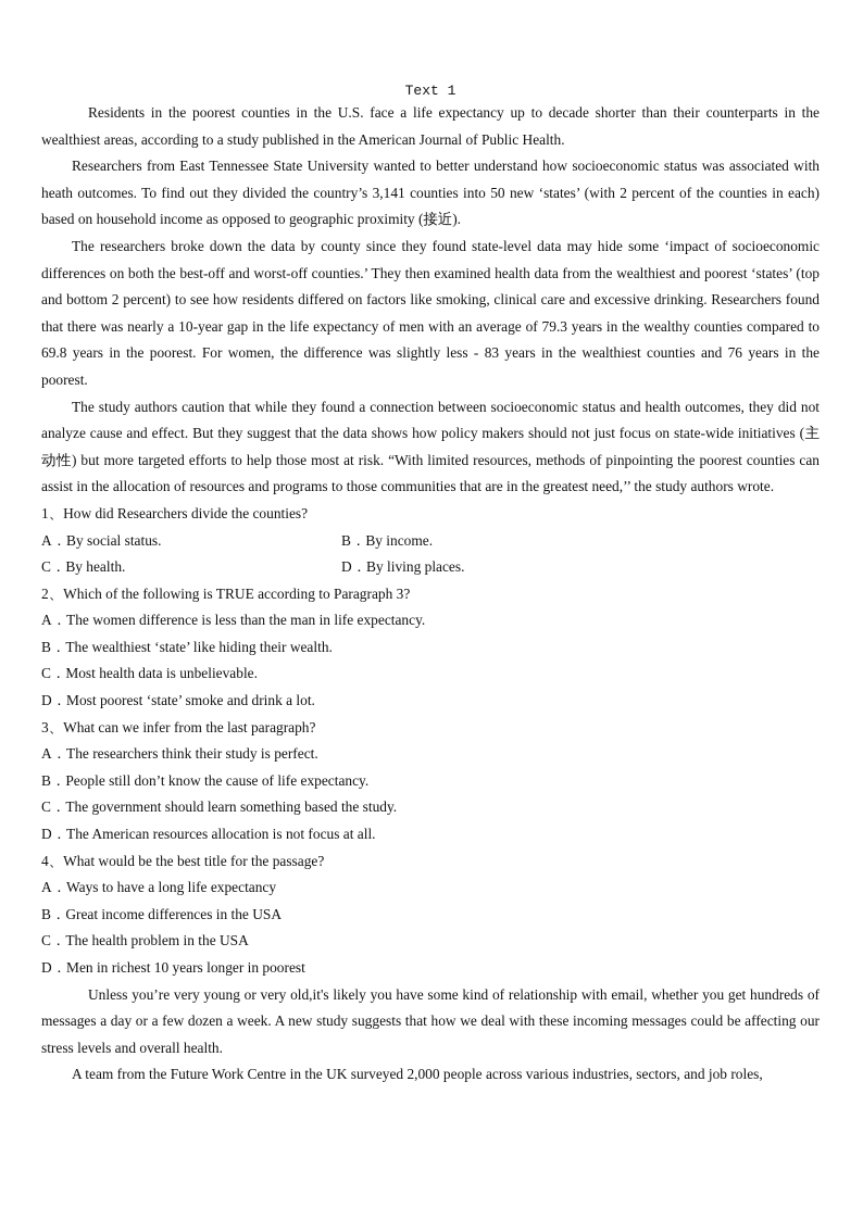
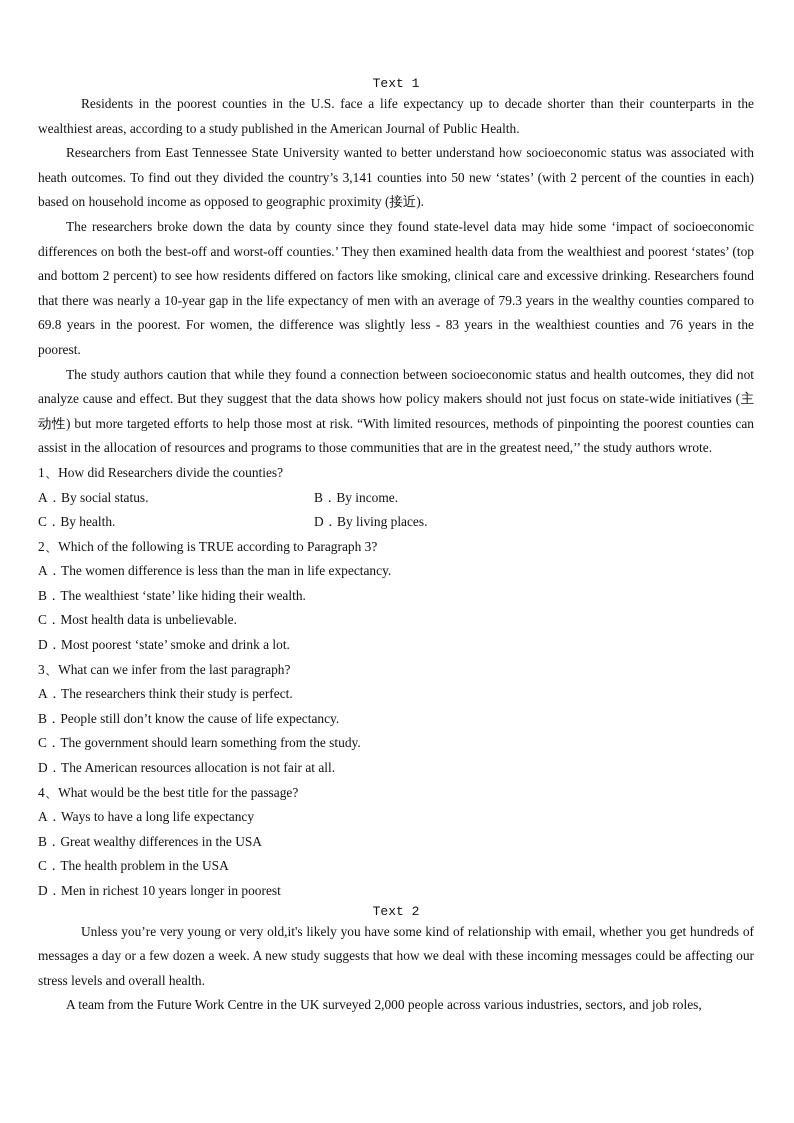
  Text 1
  Residents in the poorest counties in the U.S. face a life expectancy up to decade shorter than their counterparts in the wealthiest areas, according to a study published in the American Journal of Public Health.
  Researchers from East Tennessee State University wanted to better understand how socioeconomic status was associated with heath outcomes. To find out they divided the country’s 3,141 counties into 50 new ‘states’ (with 2 percent of the counties in each) based on household income as opposed to geographic proximity (接近).
  The researchers broke down the data by county since they found state-level data may hide some ‘impact of socioeconomic differences on both the best-off and worst-off counties.’ They then examined health data from the wealthiest and poorest ‘states’ (top and bottom 2 percent) to see how residents differed on factors like smoking, clinical care and excessive drinking. Researchers found that there was nearly a 10-year gap in the life expectancy of men with an average of 79.3 years in the wealthy counties compared to 69.8 years in the poorest. For women, the difference was slightly less - 83 years in the wealthiest counties and 76 years in the poorest.
  The study authors caution that while they found a connection between socioeconomic status and health outcomes, they did not analyze cause and effect. But they suggest that the data shows how policy makers should not just focus on state-wide initiatives (主动性) but more targeted efforts to help those most at risk. “With limited resources, methods of pinpointing the poorest counties can assist in the allocation of resources and programs to those communities that are in the greatest need,’’ the study authors wrote.
  1、How did Researchers divide the counties?
  A．By social status.
  B．By income.
  C．By health.
  D．By living places.
  2、Which of the following is TRUE according to Paragraph 3?
  A．The women difference is less than the man in life expectancy.
  B．The wealthiest ‘state’ like hiding their wealth.
  C．Most health data is unbelievable.
  D．Most poorest ‘state’ smoke and drink a lot.
  3、What can we infer from the last paragraph?
  A．The researchers think their study is perfect.
  B．People still don’t know the cause of life expectancy.
- C．The government should learn something based the study.
+ C．The government should learn something from the study.
- D．The American resources allocation is not focus at all.
+ D．The American resources allocation is not fair at all.
  4、What would be the best title for the passage?
  A．Ways to have a long life expectancy
- B．Great income differences in the USA
+ B．Great wealthy differences in the USA
  C．The health problem in the USA
  D．Men in richest 10 years longer in poorest
+ Text 2
  Unless you’re very young or very old,it's likely you have some kind of relationship with email, whether you get hundreds of messages a day or a few dozen a week. A new study suggests that how we deal with these incoming messages could be affecting our stress levels and overall health.
  A team from the Future Work Centre in the UK surveyed 2,000 people across various industries, sectors, and job roles,
